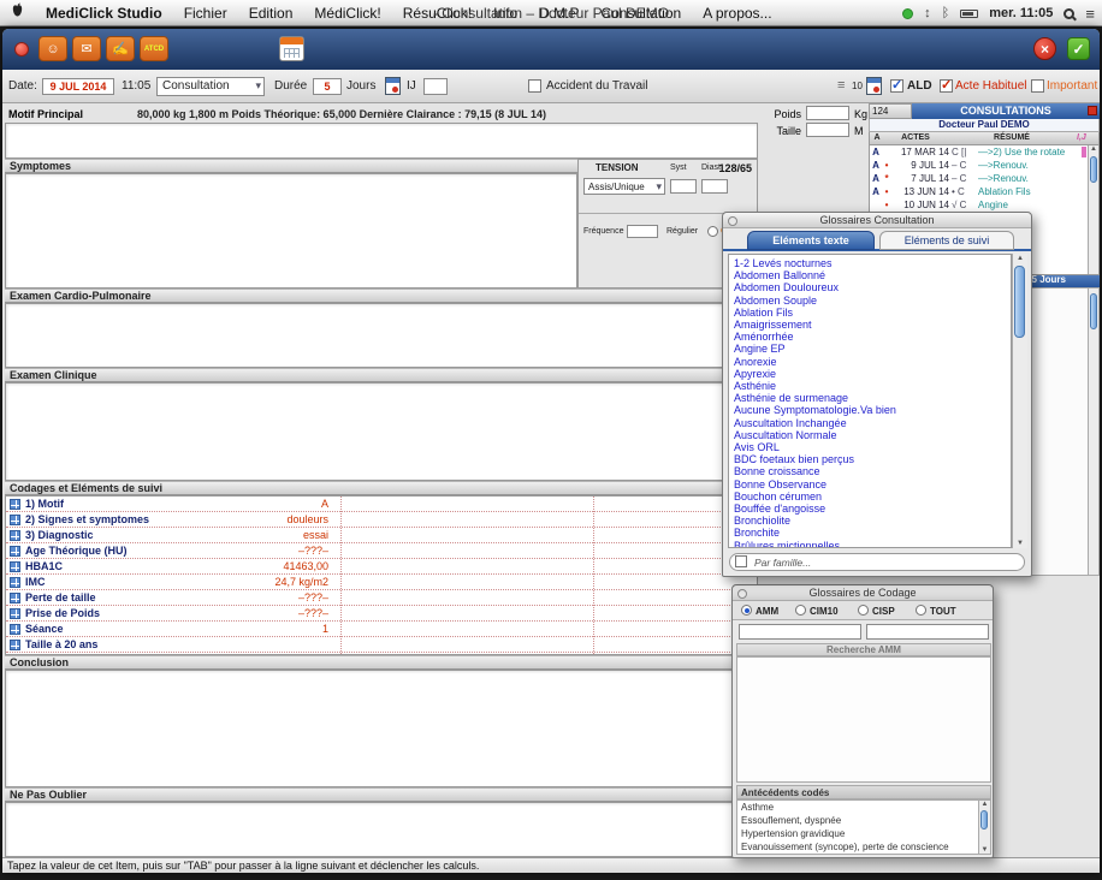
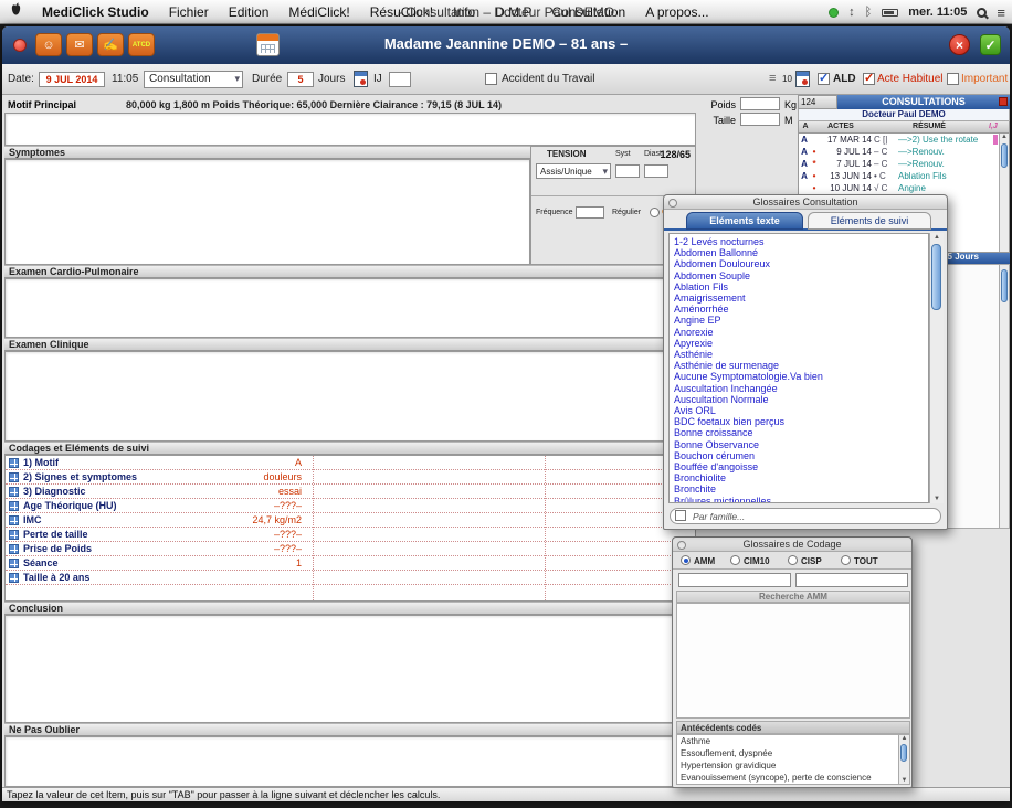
  MediClick Studio
  Fichier
  Edition
  MédiClick!
  RésuClick!
  Info
  D.M.P
  Consultation
  A propos...
  - Consultation – Docteur Paul DEMO
  ↕
  ᛒ
  mer. 11:05
  ≡
  ☺
  ✉
  ✍
+ Madame Jeannine DEMO – 81 ans –
  ×
  ✓
  Date:
  9 JUL 2014
  11:05
  Consultation
  Durée
  5
  Jours
  IJ
  Accident du Travail
  ≡
  10
  ALD
  Acte Habituel
  Important
  Motif Principal
  80,000 kg 1,800 m Poids Théorique: 65,000 Dernière Clairance : 79,15 (8 JUL 14)
  Symptomes
  TENSION
  128/65
  Assis/Unique
  Examen Cardio-Pulmonaire
  Examen Clinique
  Codages et Eléments de suivi
  1) Motif
  A
  2) Signes et symptomes
  douleurs
  3) Diagnostic
  essai
  Age Théorique (HU)
  –???–
- HBA1C
- 41463,00
  IMC
  24,7 kg/m2
  Perte de taille
  –???–
  Prise de Poids
  –???–
  Séance
  1
  Taille à 20 ans
  Conclusion
  Ne Pas Oublier
  Poids
  Kg
  Taille
  M
  124
  CONSULTATIONS
  Docteur Paul DEMO
  A
  17 MAR 14
  C [|
  —>2) Use the rotate
  A
  •
  9 JUL 14
  – C
  —>Renouv.
  A
  *
  7 JUL 14
  – C
  —>Renouv.
  A
  •
  13 JUN 14
  • C
  Ablation Fils
  •
  10 JUN 14
  √ C
  Angine
  5 Jours
  Glossaires Consultation
  Eléments texte
  Eléments de suivi
  1-2 Levés nocturnes
  Abdomen Ballonné
  Abdomen Douloureux
  Abdomen Souple
  Ablation Fils
  Amaigrissement
  Aménorrhée
  Angine EP
  Anorexie
  Apyrexie
  Asthénie
  Asthénie de surmenage
  Aucune Symptomatologie.Va bien
  Auscultation Inchangée
  Auscultation Normale
  Avis ORL
  BDC foetaux bien perçus
  Bonne croissance
  Bonne Observance
  Bouchon cérumen
  Bouffée d'angoisse
  Bronchiolite
  Bronchite
  Brûlures mictionnelles
  Par famille...
  Glossaires de Codage
  AMM
  CIM10
  CISP
  TOUT
  Recherche AMM
  Antécédents codés
  Asthme
  Essouflement, dyspnée
  Hypertension gravidique
  Evanouissement (syncope), perte de conscience
  Tapez la valeur de cet Item, puis sur "TAB" pour passer à la ligne suivant et déclencher les calculs.
